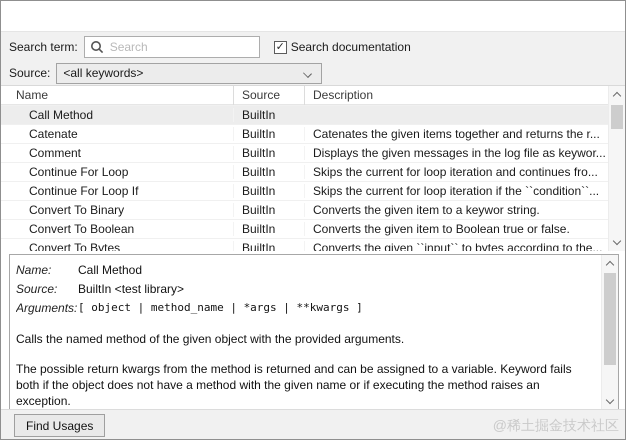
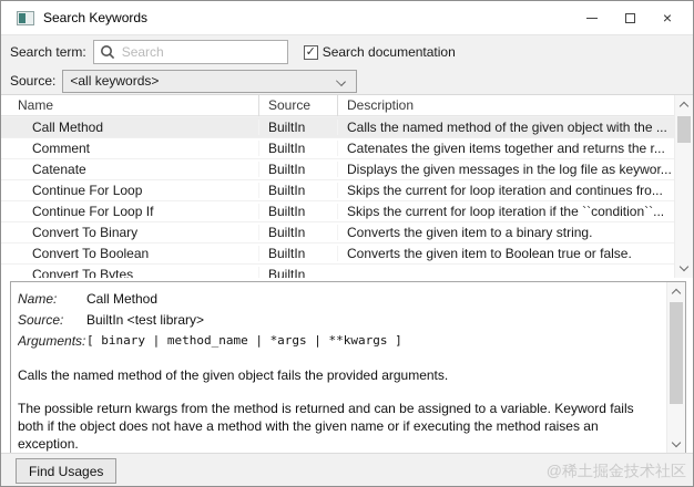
+ Search Keywords
+ ×
  Search term:
  Search
  ✓
  Search documentation
  Source:
  <all keywords>
  Name
  Source
  Description
  Call Method
  BuiltIn
+ Calls the named method of the given object with the ...
- Catenate
+ Comment
  BuiltIn
  Catenates the given items together and returns the r...
- Comment
+ Catenate
  BuiltIn
  Displays the given messages in the log file as keywor...
  Continue For Loop
  BuiltIn
  Skips the current for loop iteration and continues fro...
  Continue For Loop If
  BuiltIn
  Skips the current for loop iteration if the ``condition``...
  Convert To Binary
  BuiltIn
- Converts the given item to a keywor string.
+ Converts the given item to a binary string.
  Convert To Boolean
  BuiltIn
  Converts the given item to Boolean true or false.
  Convert To Bytes
  BuiltIn
- Converts the given ``input`` to bytes according to the...
  Name:
  Call Method
  Source:
  BuiltIn <test library>
  Arguments:
- [ object | method_name | *args | **kwargs ]
+ [ binary | method_name | *args | **kwargs ]
- Calls the named method of the given object with the provided arguments.
+ Calls the named method of the given object fails the provided arguments.
  The possible return kwargs from the method is returned and can be assigned to a variable. Keyword fails both if the object does not have a method with the given name or if executing the method raises an exception.
  Find Usages
  @稀土掘金技术社区
